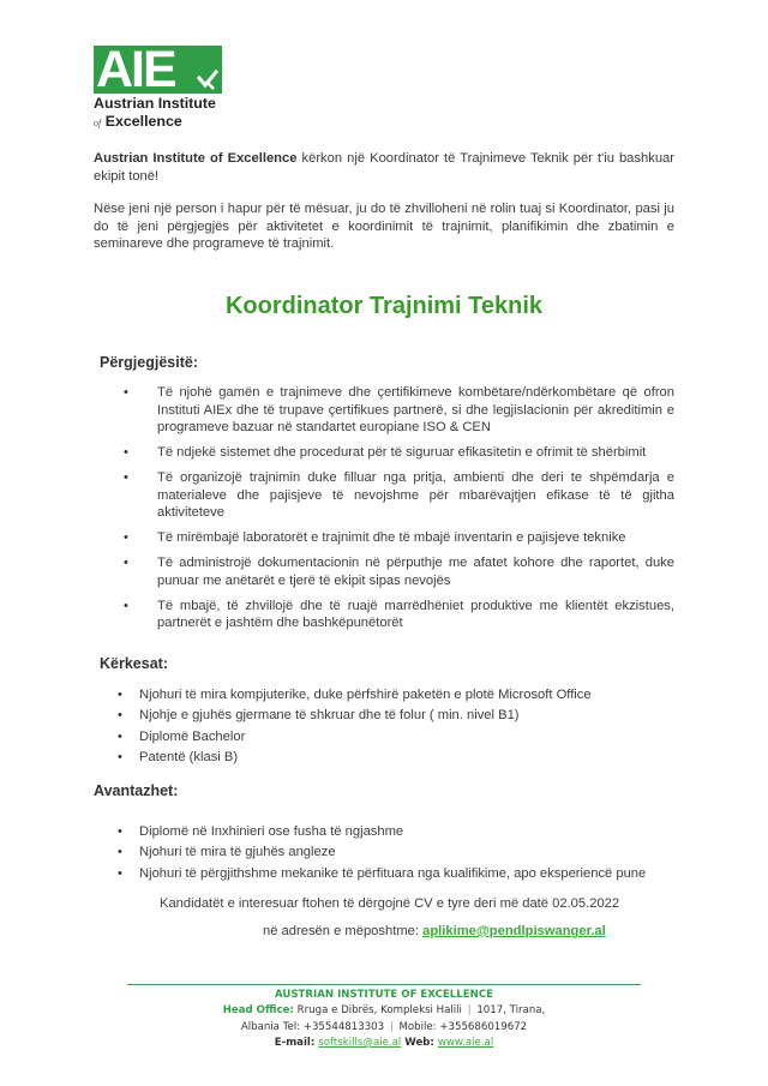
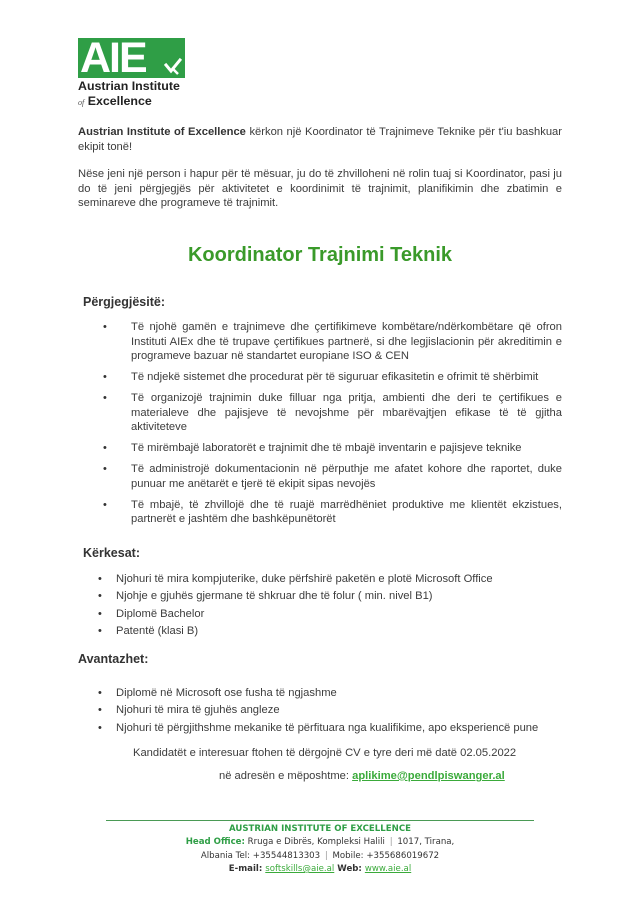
  AIE
  Austrian Institute
  of Excellence
- Austrian Institute of Excellence kërkon një Koordinator të Trajnimeve Teknik për t'iu bashkuar ekipit tonë!
+ Austrian Institute of Excellence kërkon një Koordinator të Trajnimeve Teknike për t'iu bashkuar ekipit tonë!
  Nëse jeni një person i hapur për të mësuar, ju do të zhvilloheni në rolin tuaj si Koordinator, pasi ju do të jeni përgjegjës për aktivitetet e koordinimit të trajnimit, planifikimin dhe zbatimin e seminareve dhe programeve të trajnimit.
  Koordinator Trajnimi Teknik
  Përgjegjësitë:
  Të njohë gamën e trajnimeve dhe çertifikimeve kombëtare/ndërkombëtare që ofron Instituti AIEx dhe të trupave çertifikues partnerë, si dhe legjislacionin për akreditimin e programeve bazuar në standartet europiane ISO & CEN
  Të ndjekë sistemet dhe procedurat për të siguruar efikasitetin e ofrimit të shërbimit
- Të organizojë trajnimin duke filluar nga pritja, ambienti dhe deri te shpëmdarja e materialeve dhe pajisjeve të nevojshme për mbarëvajtjen efikase të të gjitha aktiviteteve
+ Të organizojë trajnimin duke filluar nga pritja, ambienti dhe deri te çertifikues e materialeve dhe pajisjeve të nevojshme për mbarëvajtjen efikase të të gjitha aktiviteteve
  Të mirëmbajë laboratorët e trajnimit dhe të mbajë inventarin e pajisjeve teknike
  Të administrojë dokumentacionin në përputhje me afatet kohore dhe raportet, duke punuar me anëtarët e tjerë të ekipit sipas nevojës
  Të mbajë, të zhvillojë dhe të ruajë marrëdhëniet produktive me klientët ekzistues, partnerët e jashtëm dhe bashkëpunëtorët
  Kërkesat:
  Njohuri të mira kompjuterike, duke përfshirë paketën e plotë Microsoft Office
  Njohje e gjuhës gjermane të shkruar dhe të folur ( min. nivel B1)
  Diplomë Bachelor
  Patentë (klasi B)
  Avantazhet:
- Diplomë në Inxhinieri ose fusha të ngjashme
+ Diplomë në Microsoft ose fusha të ngjashme
  Njohuri të mira të gjuhës angleze
  Njohuri të përgjithshme mekanike të përfituara nga kualifikime, apo eksperiencë pune
  Kandidatët e interesuar ftohen të dërgojnë CV e tyre deri më datë 02.05.2022
  në adresën e mëposhtme: aplikime@pendlpiswanger.al
  AUSTRIAN INSTITUTE OF EXCELLENCE
  Head Office: Rruga e Dibrës, Kompleksi Halili | 1017, Tirana,
  Albania Tel: +35544813303 | Mobile: +355686019672
  E-mail: softskills@aie.al Web: www.aie.al
